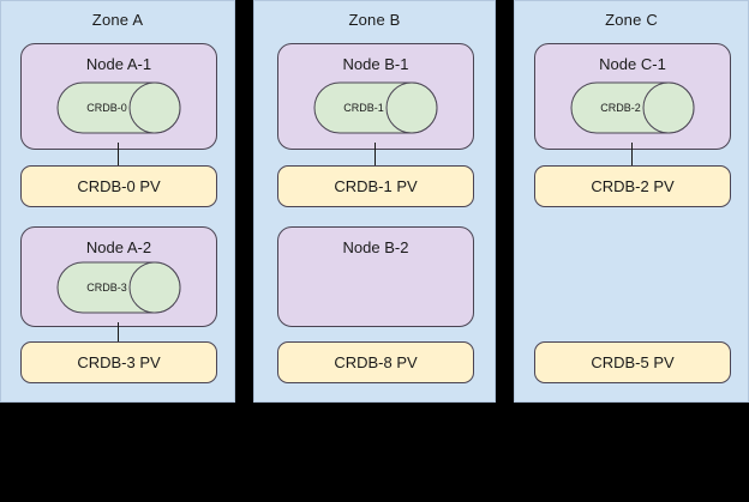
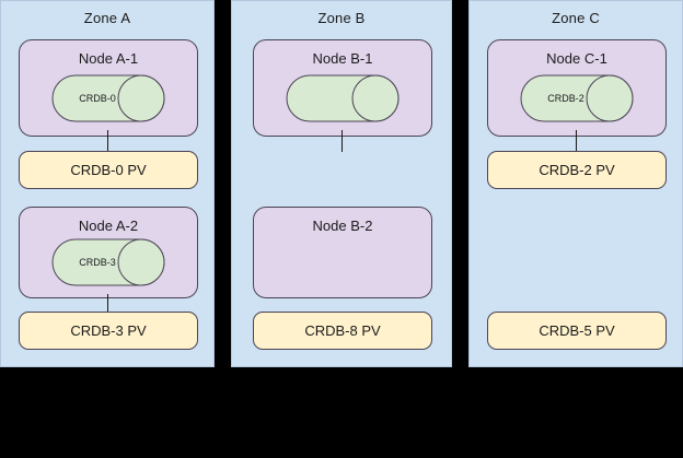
  Zone A
  Node A-1
  CRDB-0
  CRDB-0 PV
  Node A-2
  CRDB-3
  CRDB-3 PV
  Zone B
  Node B-1
- CRDB-1
- CRDB-1 PV
  Node B-2
  CRDB-8 PV
  Zone C
  Node C-1
  CRDB-2
  CRDB-2 PV
  CRDB-5 PV
